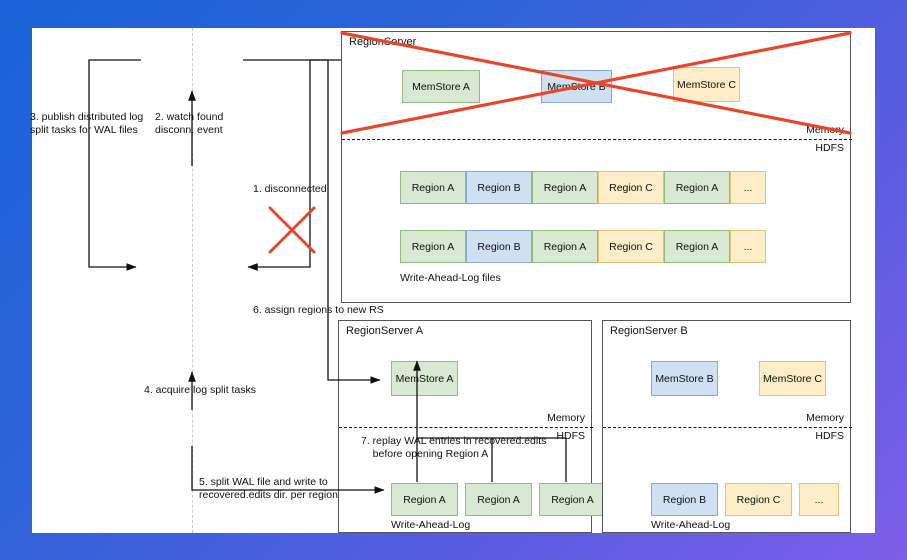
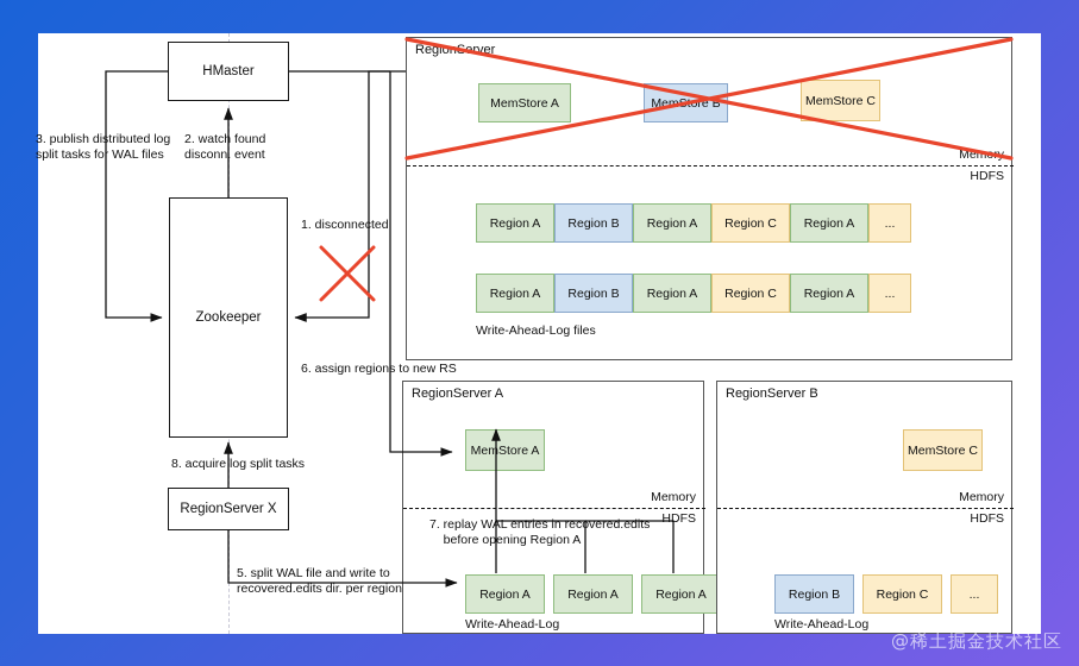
+ HMaster
+ Zookeeper
+ RegionServer X
  3. publish ditributed log
  split tasks fo WAL files
  2. watch found
  disconn event
  1. disconnected
  6. assign regions to new RS
- 4. acquire log split tasks
+ 8. acquire log split tasks
  5. split WAL file and write to
  recovered.edits dir. per region
  Regiorver
  MemStore A
  MemStore C
  HDFS
  Region A
  Region B
  Region A
  Region C
  Region A
  ...
  Region A
  Region B
  Region A
  Region C
  Region A
  ...
  Write-Ahead-Log files
  RegionServer A
  MemStore A
  Memory
  HDFS
  7. replay WL entries in recvered.edits
  before opening Region A
  Region A
  Region A
  Region A
  Write-Ahead-Log
  RegionServer B
- MemStore B
  MemStore C
  Memory
  HDFS
  Region B
  Region C
  ...
  Write-Ahead-Log
+ @稀土掘金技术社区
